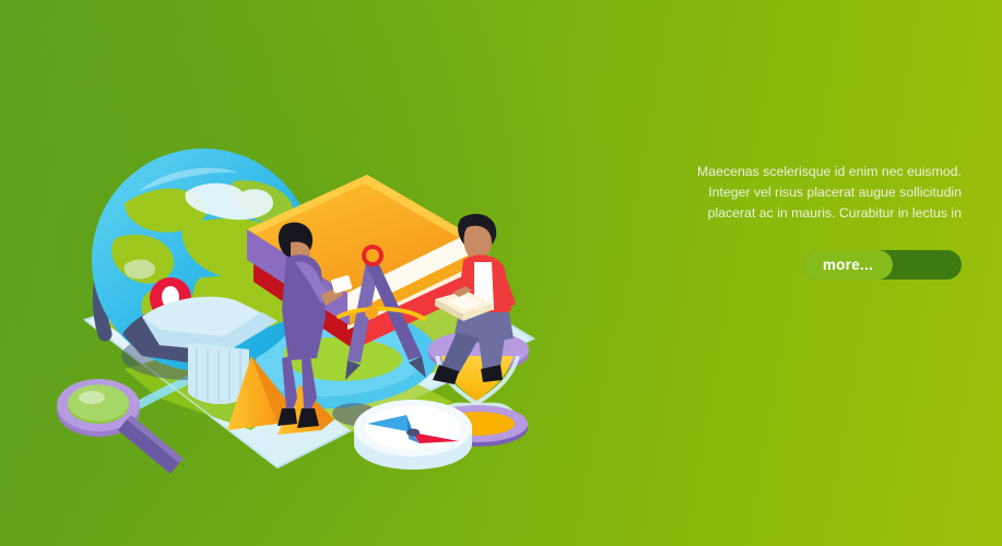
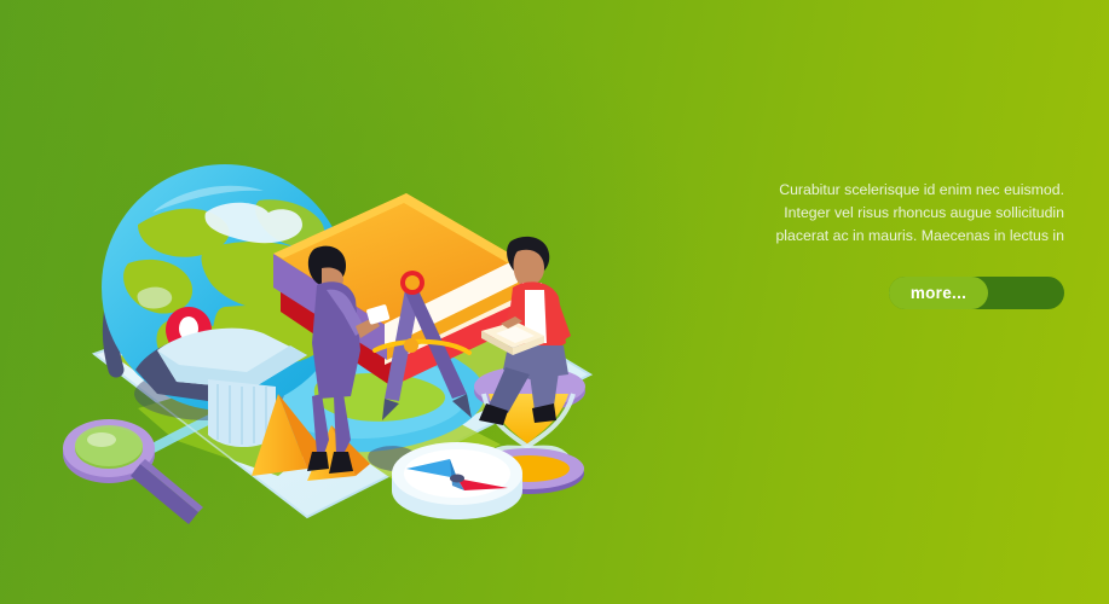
- Maecenas scelerisque id enim nec euismod.
+ Curabitur scelerisque id enim nec euismod.
- Integer vel risus placerat augue sollicitudin
+ Integer vel risus rhoncus augue sollicitudin
- placerat ac in mauris. Curabitur in lectus in
+ placerat ac in mauris. Maecenas in lectus in
  more...
